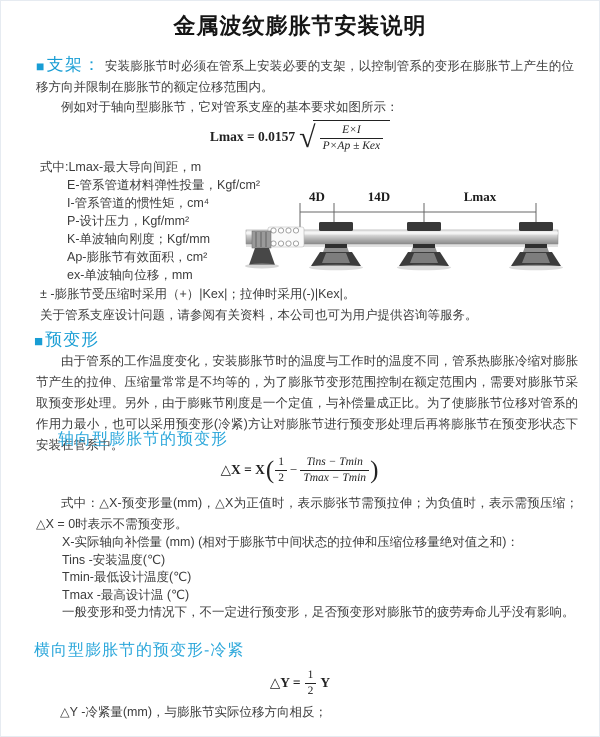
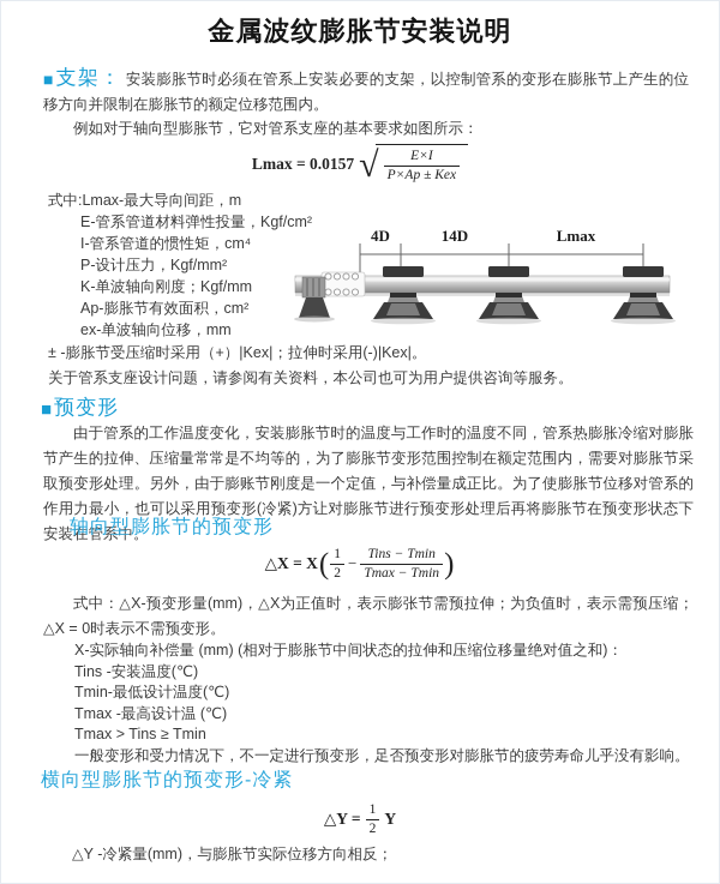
  金属波纹膨胀节安装说明
  ■支架： 安装膨胀节时必须在管系上安装必要的支架，以控制管系的变形在膨胀节上产生的位移方向并限制在膨胀节的额定位移范围内。
  例如对于轴向型膨胀节，它对管系支座的基本要求如图所示：
  Lmax = 0.0157
  √
  E×I
  P×Ap ± Kex
  式中:Lmax-最大导向间距，m
  E-管系管道材料弹性投量，Kgf/cm²
  I-管系管道的惯性矩，cm⁴
  P-设计压力，Kgf/mm²
  K-单波轴向刚度；Kgf/mm
  Ap-膨胀节有效面积，cm²
  ex-单波轴向位移，mm
  4D
  14D
  Lmax
  ± -膨胀节受压缩时采用（+）|Kex|；拉伸时采用(-)|Kex|。
  关于管系支座设计问题，请参阅有关资料，本公司也可为用户提供咨询等服务。
  ■预变形
  由于管系的工作温度变化，安装膨胀节时的温度与工作时的温度不同，管系热膨胀冷缩对膨胀节产生的拉伸、压缩量常常是不均等的，为了膨胀节变形范围控制在额定范围内，需要对膨胀节采取预变形处理。另外，由于膨账节刚度是一个定值，与补偿量成正比。为了使膨胀节位移对管系的作用力最小，也可以采用预变形(冷紧)方让对膨胀节进行预变形处理后再将膨胀节在预变形状态下安装在管系中。
  轴向型膨胀节的预变形
  △X = X
  (
  1
  2
  −
  Tins − Tmin
  Tmax − Tmin
  )
  式中：△X-预变形量(mm)，△X为正值时，表示膨张节需预拉伸；为负值时，表示需预压缩；△X = 0时表示不需预变形。
  X-实际轴向补偿量 (mm) (相对于膨胀节中间状态的拉伸和压缩位移量绝对值之和)：
  Tins -安装温度(℃)
  Tmin-最低设计温度(℃)
  Tmax -最高设计温 (℃)
+ Tmax > Tins ≥ Tmin
  一般变形和受力情况下，不一定进行预变形，足否预变形对膨胀节的疲劳寿命儿乎没有影响。
  横向型膨胀节的预变形-冷紧
  △Y =
  1
  2
  Y
  △Y -冷紧量(mm)，与膨胀节实际位移方向相反；
